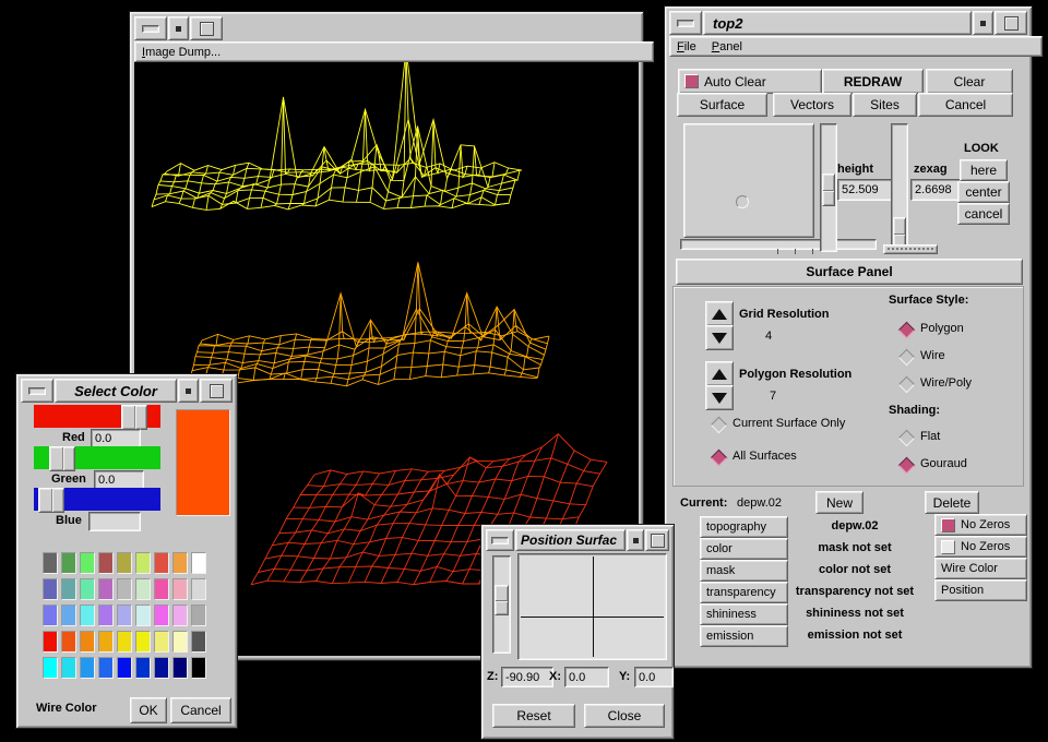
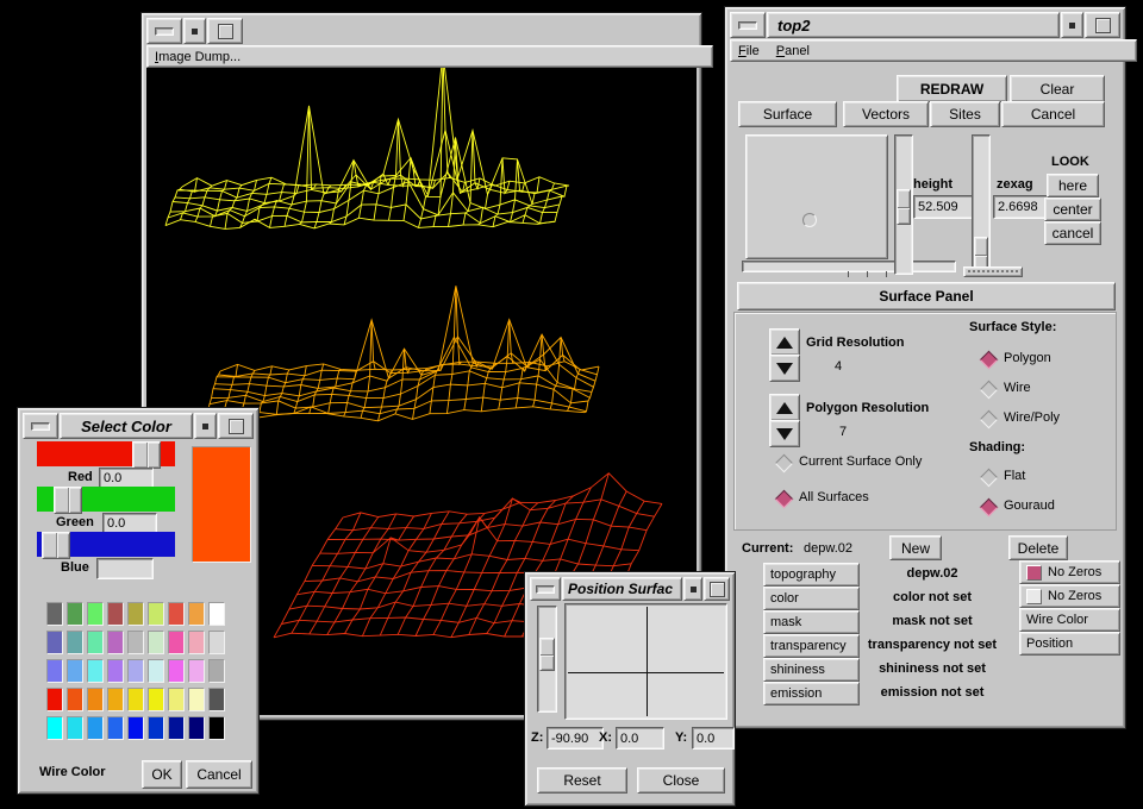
  Image Dump...
  top2
  File
  Panel
- Auto Clear
  REDRAW
  Clear
  Surface
  Vectors
  Sites
  Cancel
  height
  52.509
  zexag
  2.6698
  LOOK
  here
  center
  cancel
  Surface Panel
  Grid Resolution
  4
  Polygon Resolution
  7
  Current Surface Only
  All Surfaces
  Surface Style:
  Polygon
  Wire
  Wire/Poly
  Shading:
  Flat
  Gouraud
  Current:
  depw.02
  New
  Delete
  topography
  depw.02
  No Zeros
  color
- mask not set
+ color not set
  No Zeros
  mask
- color not set
+ mask not set
  Wire Color
  transparency
  transparency not set
  Position
  shininess
  shininess not set
  emission
  emission not set
  Select Color
  Red
  0.0
  Green
  0.0
  Blue
  Wire Color
  OK
  Cancel
  Position Surfac
  Z:
  -90.90
  X:
  0.0
  Y:
  0.0
  Reset
  Close
